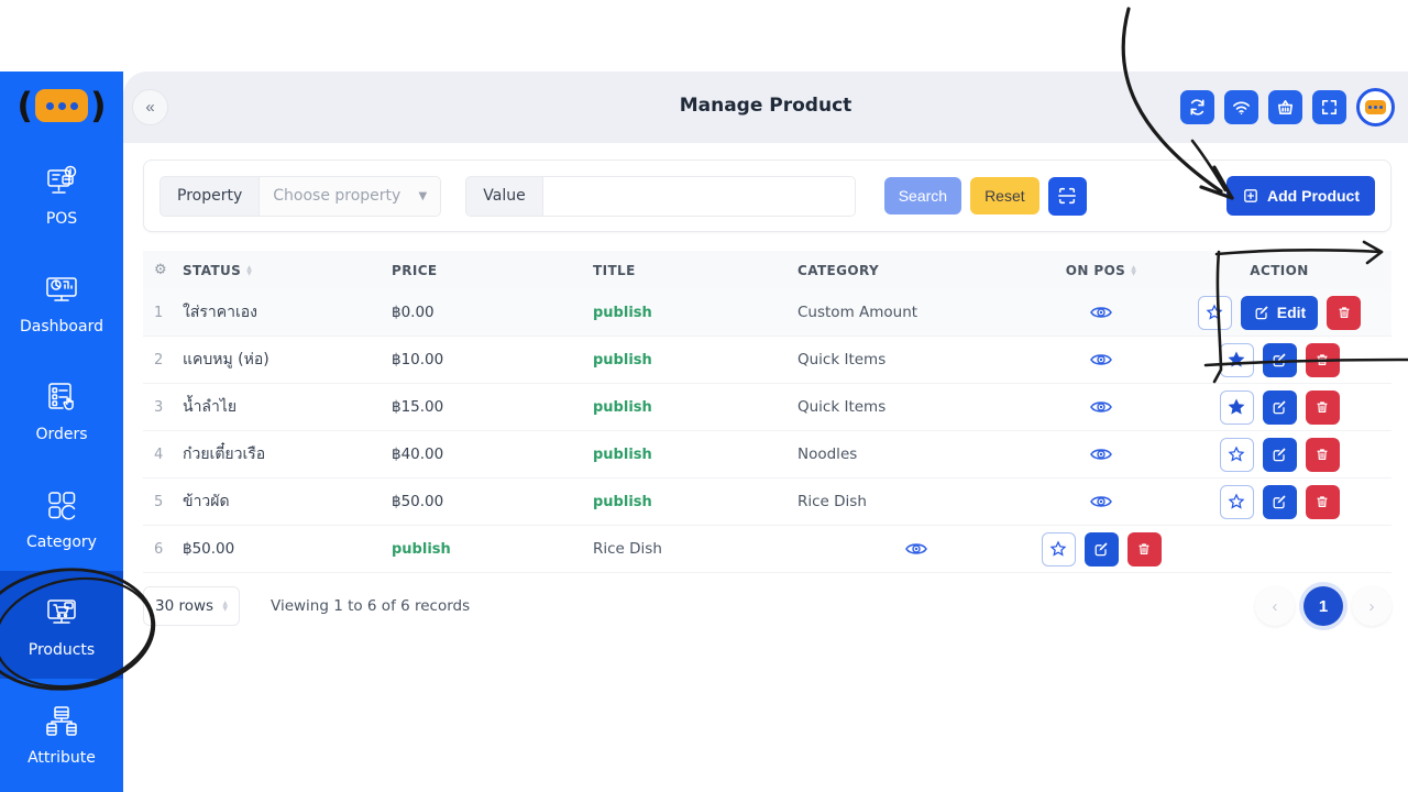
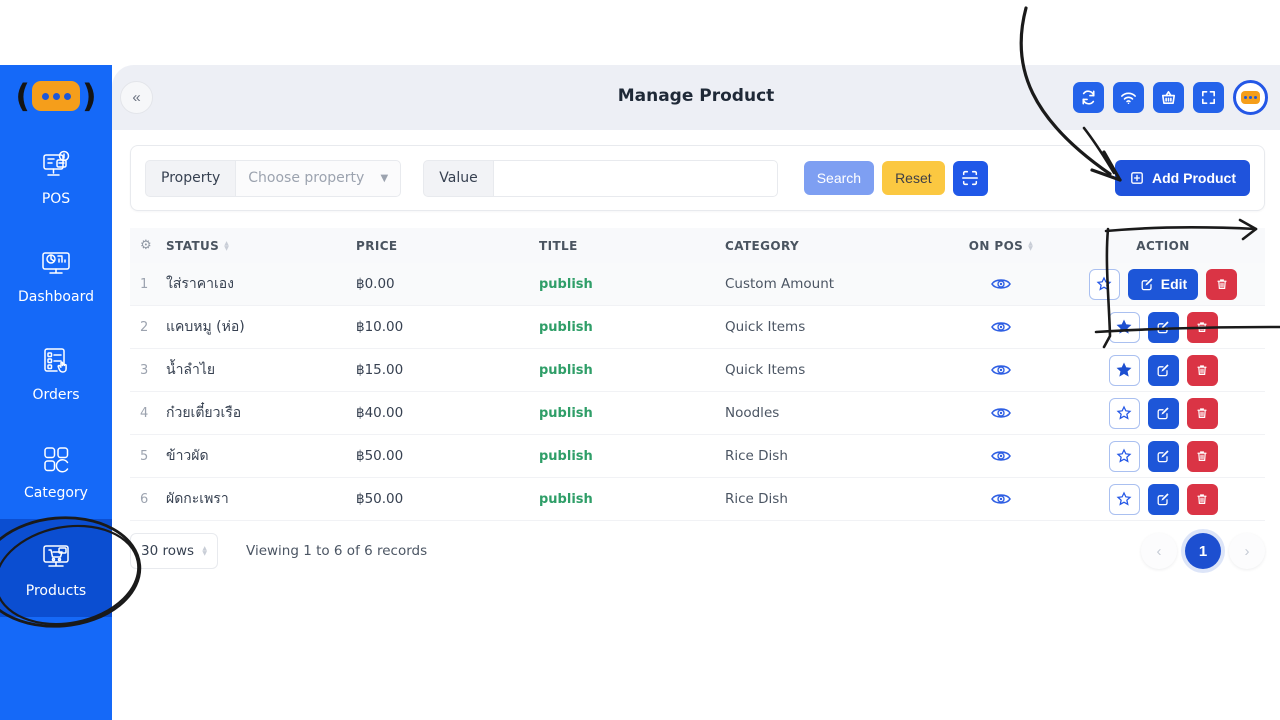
  (
  )
  POS
  Dashboard
  Orders
  Category
  Products
- Attribute
  «
  Manage Product
  Property
  Choose property
  ▼
  Value
  Search
  Reset
  Add Product
  ⚙
  STATUS
  PRICE
  TITLE
  CATEGORY
  ON POS
  ACTION
  1
  ใส่ราคาเอง
  ฿0.00
  publish
  Custom Amount
  Edit
  2
  แคบหมู (ห่อ)
  ฿10.00
  publish
  Quick Items
  3
  น้ำลำไย
  ฿15.00
  publish
  Quick Items
  4
  ก๋วยเตี๋ยวเรือ
  ฿40.00
  publish
  Noodles
  5
  ข้าวผัด
  ฿50.00
  publish
  Rice Dish
  6
+ ผัดกะเพรา
  ฿50.00
  publish
  Rice Dish
  30 rows
  Viewing 1 to 6 of 6 records
  ‹
  1
  ›
